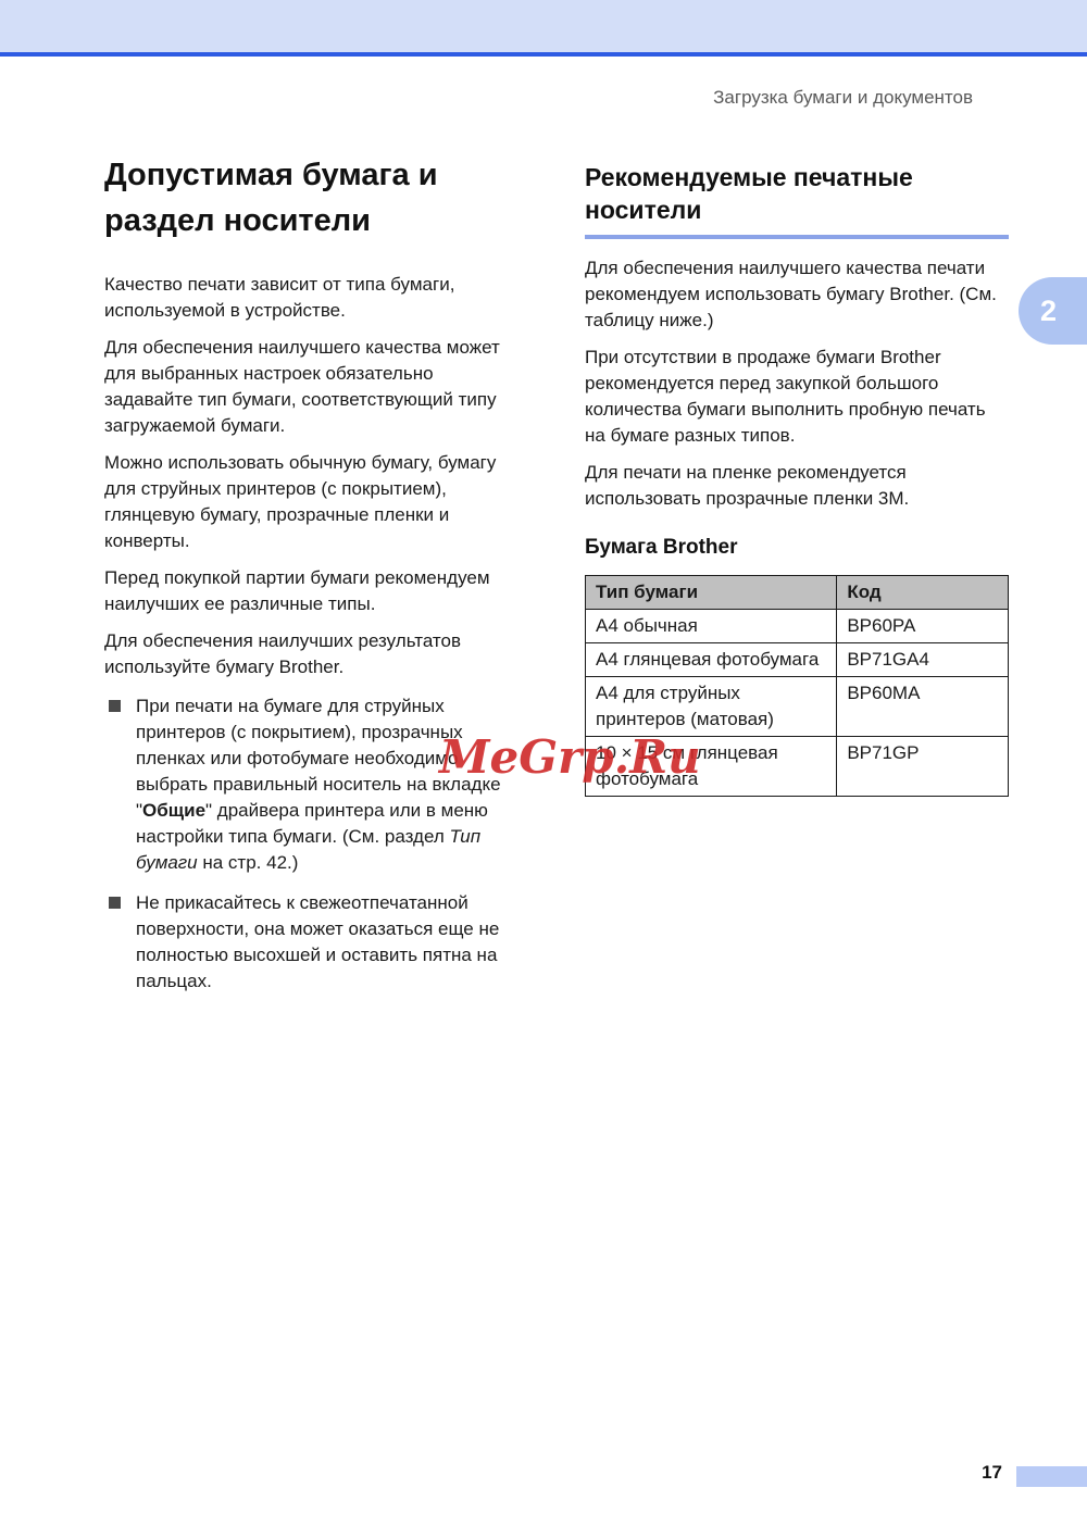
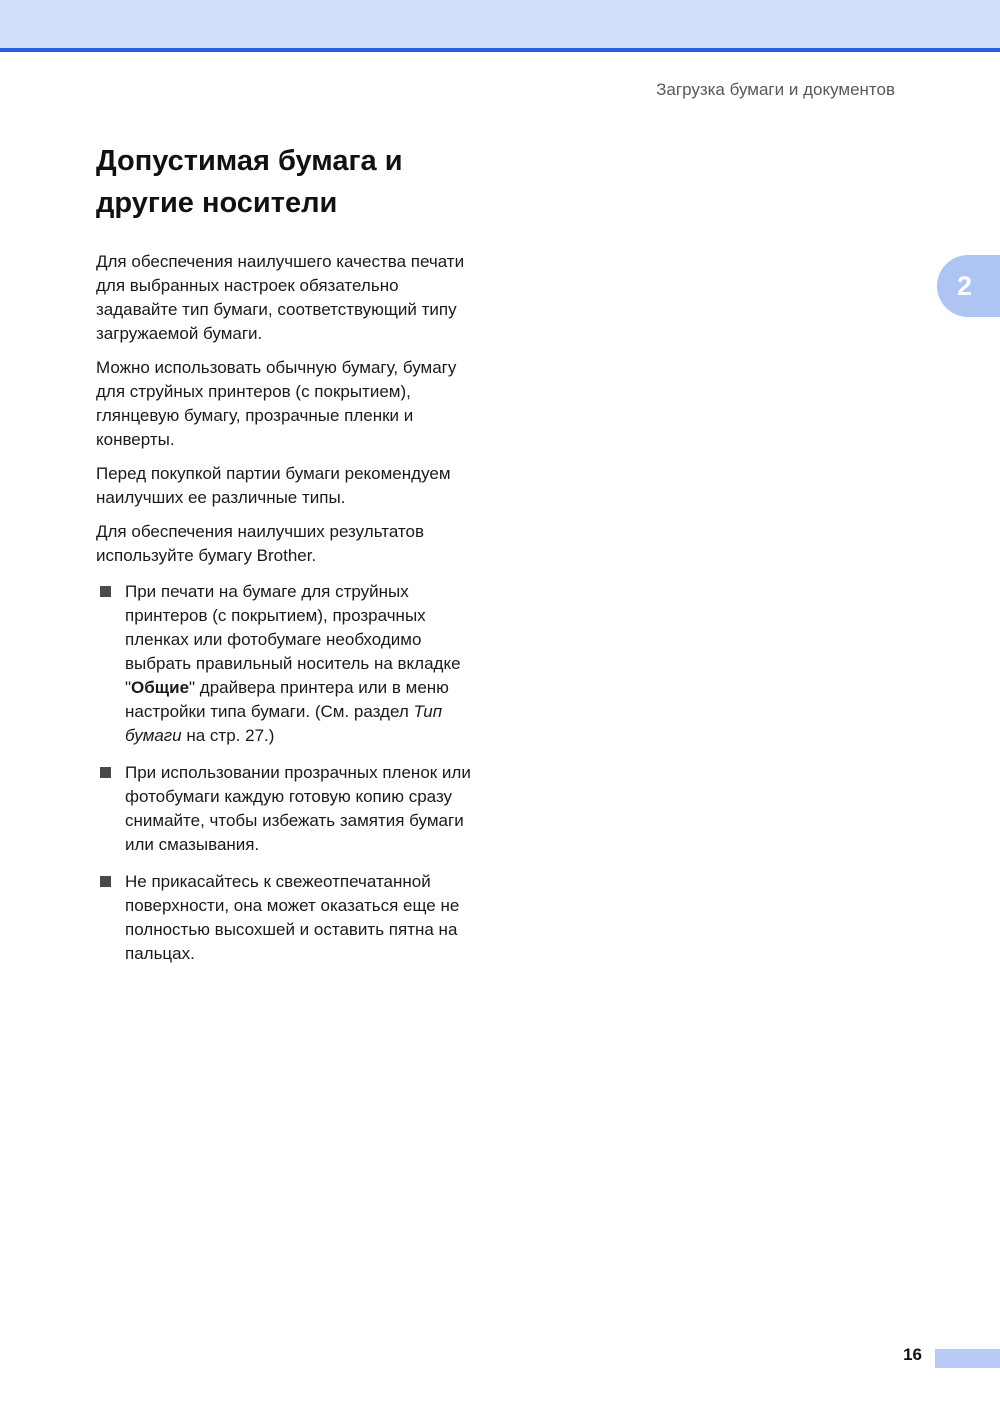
  Загрузка бумаги и документов
  2
- Допустимая бумага и раздел носители
+ Допустимая бумага и другие носители
- Качество печати зависит от типа бумаги, используемой в устройстве.
- Для обеспечения наилучшего качества может для выбранных настроек обязательно задавайте тип бумаги, соответствующий типу загружаемой бумаги.
+ Для обеспечения наилучшего качества печати для выбранных настроек обязательно задавайте тип бумаги, соответствующий типу загружаемой бумаги.
  Можно использовать обычную бумагу, бумагу для струйных принтеров (с покрытием), глянцевую бумагу, прозрачные пленки и конверты.
  Перед покупкой партии бумаги рекомендуем наилучших ее различные типы.
  Для обеспечения наилучших результатов используйте бумагу Brother.
- При печати на бумаге для струйных принтеров (с покрытием), прозрачных пленках или фотобумаге необходимо выбрать правильный носитель на вкладке "Общие" драйвера принтера или в меню настройки типа бумаги. (См. раздел Тип бумаги на стр. 42.)
+ При печати на бумаге для струйных принтеров (с покрытием), прозрачных пленках или фотобумаге необходимо выбрать правильный носитель на вкладке "Общие" драйвера принтера или в меню настройки типа бумаги. (См. раздел Тип бумаги на стр. 27.)
+ При использовании прозрачных пленок или фотобумаги каждую готовую копию сразу снимайте, чтобы избежать замятия бумаги или смазывания.
  Не прикасайтесь к свежеотпечатанной поверхности, она может оказаться еще не полностью высохшей и оставить пятна на пальцах.
- Рекомендуемые печатные носители
- Для обеспечения наилучшего качества печати рекомендуем использовать бумагу Brother. (См. таблицу ниже.)
- При отсутствии в продаже бумаги Brother рекомендуется перед закупкой большого количества бумаги выполнить пробную печать на бумаге разных типов.
- Для печати на пленке рекомендуется использовать прозрачные пленки 3М.
- Бумага Brother
- Тип бумаги	Код
- A4 обычная	BP60PA
- A4 глянцевая фотобумага	BP71GA4
- A4 для струйных принтеров (матовая)	BP60MA
- 10 × 15 см глянцевая фотобумага	BP71GP
- MeGrp.Ru
- 17
+ 16
